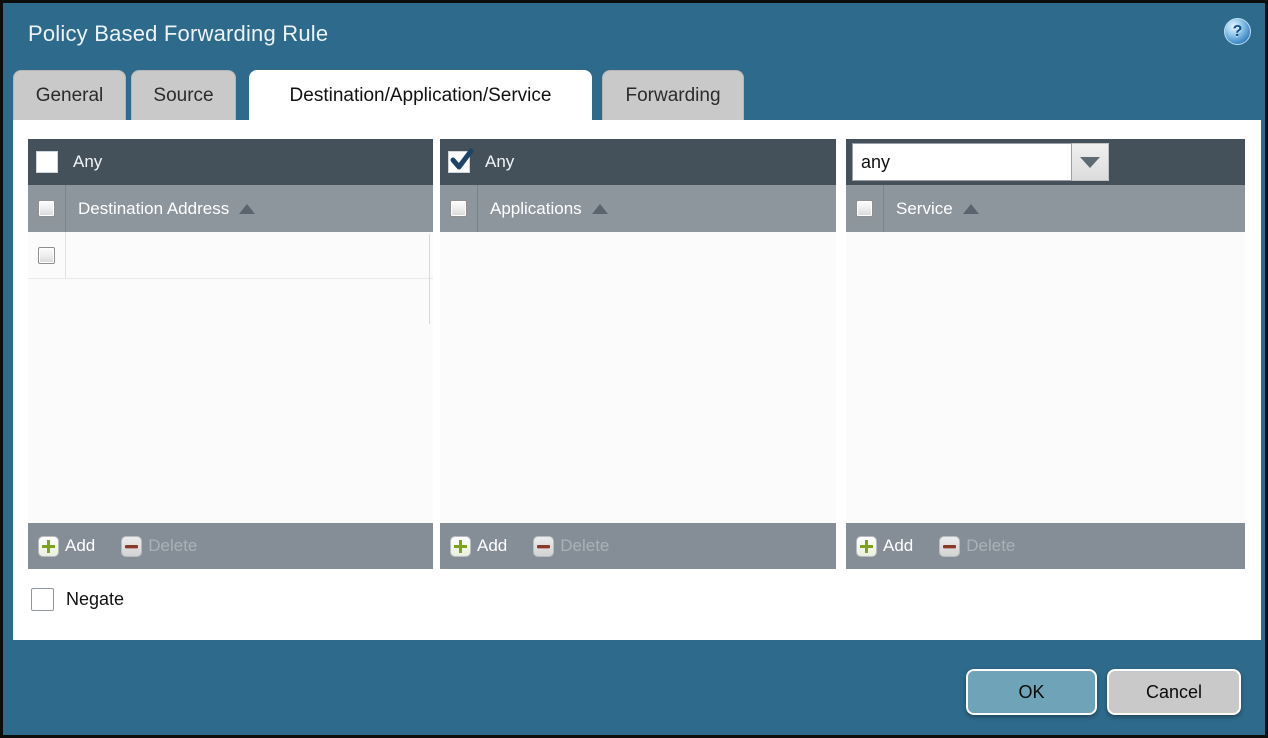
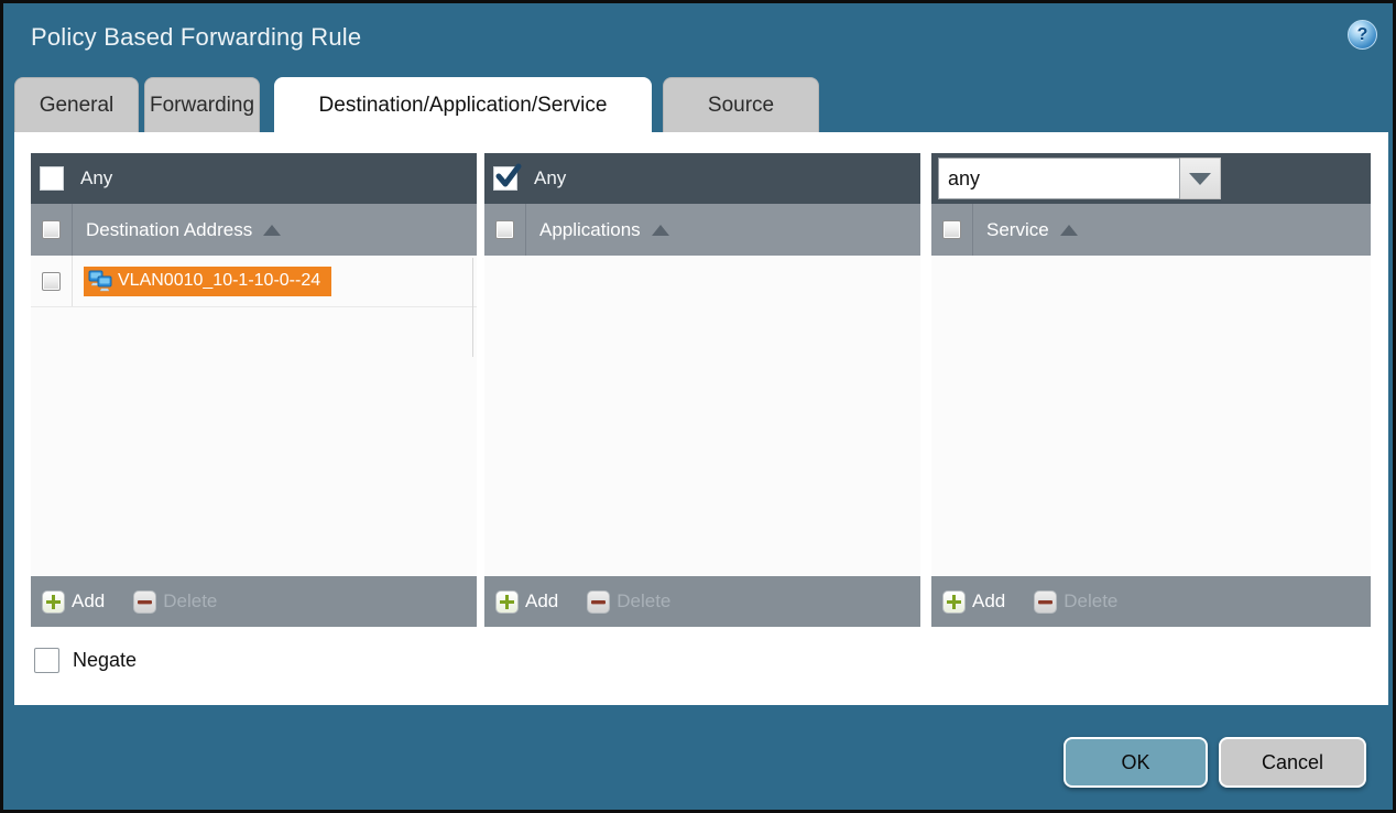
  Policy Based Forwarding Rule
  ?
  General
- Source
+ Forwarding
  Destination/Application/Service
- Forwarding
+ Source
  Any
  Destination Address
+ VLAN0010_10-1-10-0--24
  Add
  Delete
  Any
  Applications
  Add
  Delete
  any
  Service
  Add
  Delete
  Negate
  OK
  Cancel
